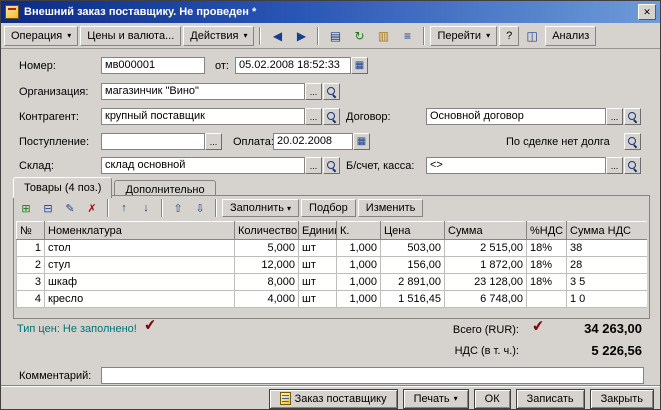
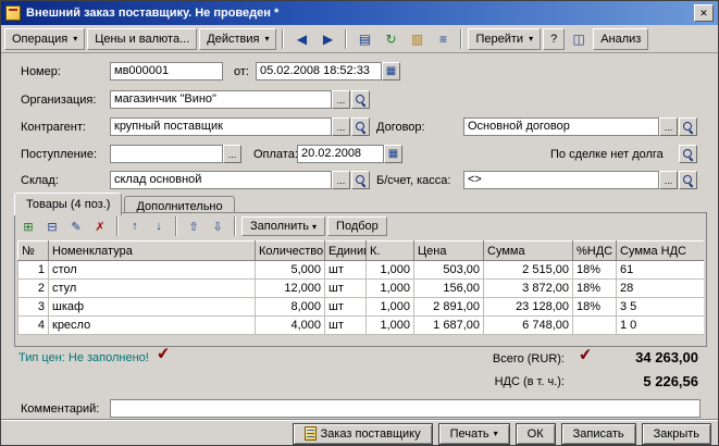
  Внешний заказ поставщику. Не проведен *
  ✕
  Операция
  ▾
  Цены и валюта...
  Действия
  ▾
  ◀
  ▶
  ▤
  ↻
  ▥
  ≡
  Перейти
  ▾
  ?
  ◫
  Анализ
  Номер:
  мв000001
  от:
  05.02.2008 18:52:33
  ▦
  Организация:
  магазинчик "Вино"
  ...
  Контрагент:
  крупный поставщик
  ...
  Договор:
  Основной договор
  ...
  Поступление:
  ...
  Оплата
  20.02.2008
  ▦
  По сделке нет долга
  Склад:
  склад основной
  ...
  Б/счет, касса:
  <>
  ...
  Товары (4 поз.)
  Дополнительно
  ⊞
  ⊟
  ✎
  ✗
  ↑
  ↓
  ⇧
  ⇩
  Заполнить
  ▾
  Подбор
- Изменить
  №	Номенклатура	Количество	Едини	К.	Цена	Сумма	%НДС	Сумма НДС
- 1	стол	5,000	шт	1,000	503,00	2 515,00	18%	38
+ 1	стол	5,000	шт	1,000	503,00	2 515,00	18%	61
- 2	стул	12,000	шт	1,000	156,00	1 872,00	18%	28
+ 2	стул	12,000	шт	1,000	156,00	3 872,00	18%	28
  3	шкаф	8,000	шт	1,000	2 891,00	23 128,00	18%	3 5
- 4	кресло	4,000	шт	1,000	1 516,45	6 748,00		1 0
+ 4	кресло	4,000	шт	1,000	1 687,00	6 748,00		1 0
  Тип цен: Не заполнено!
  Всего (RUR):
  34 263,00
  НДС (в т. ч.):
  5 226,56
  Комментарий:
  Заказ поставщику
  Печать
  ▾
  ОК
  Записать
  Закрыть
